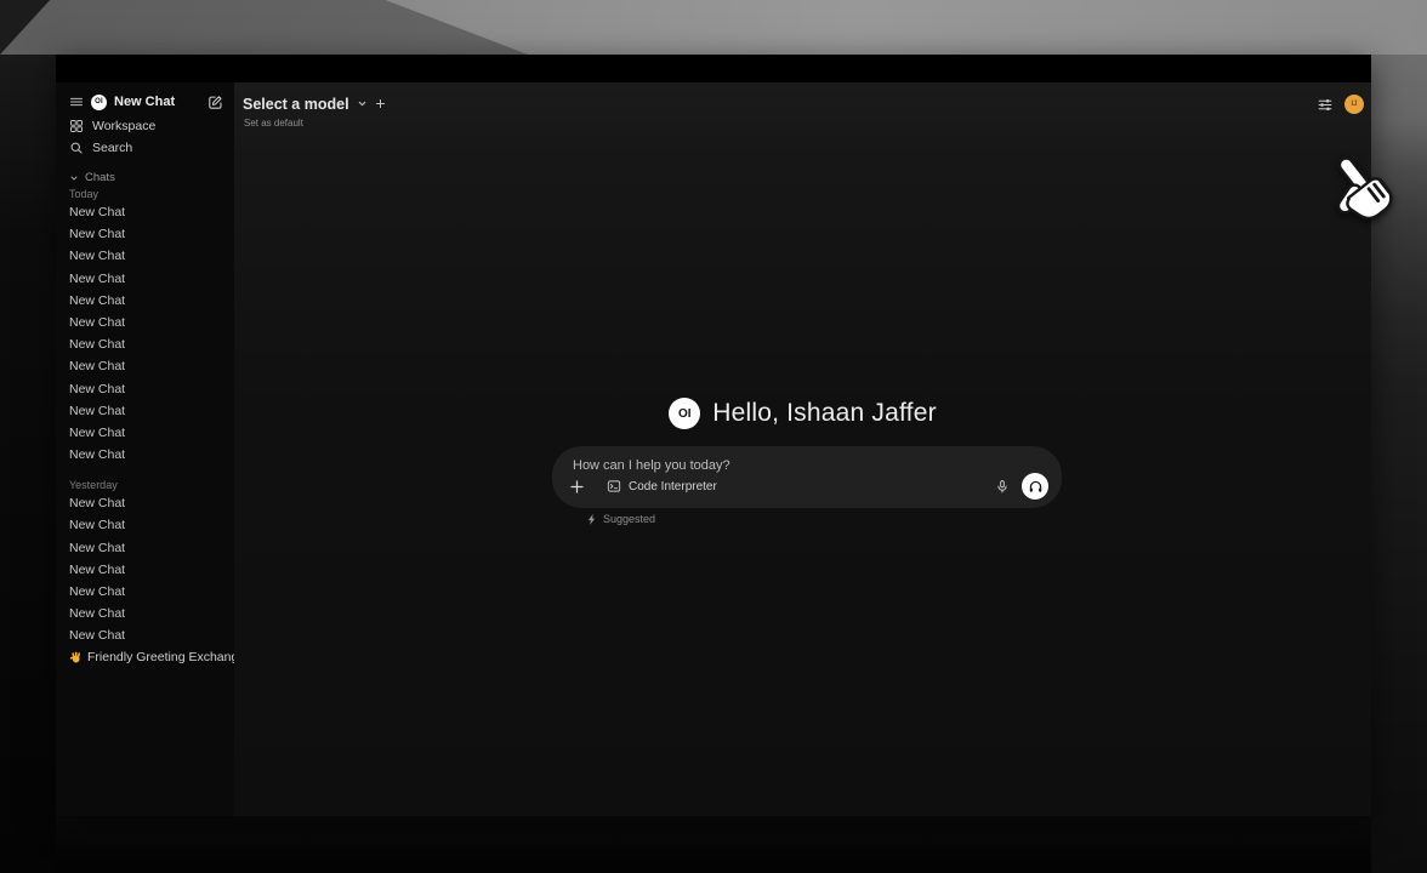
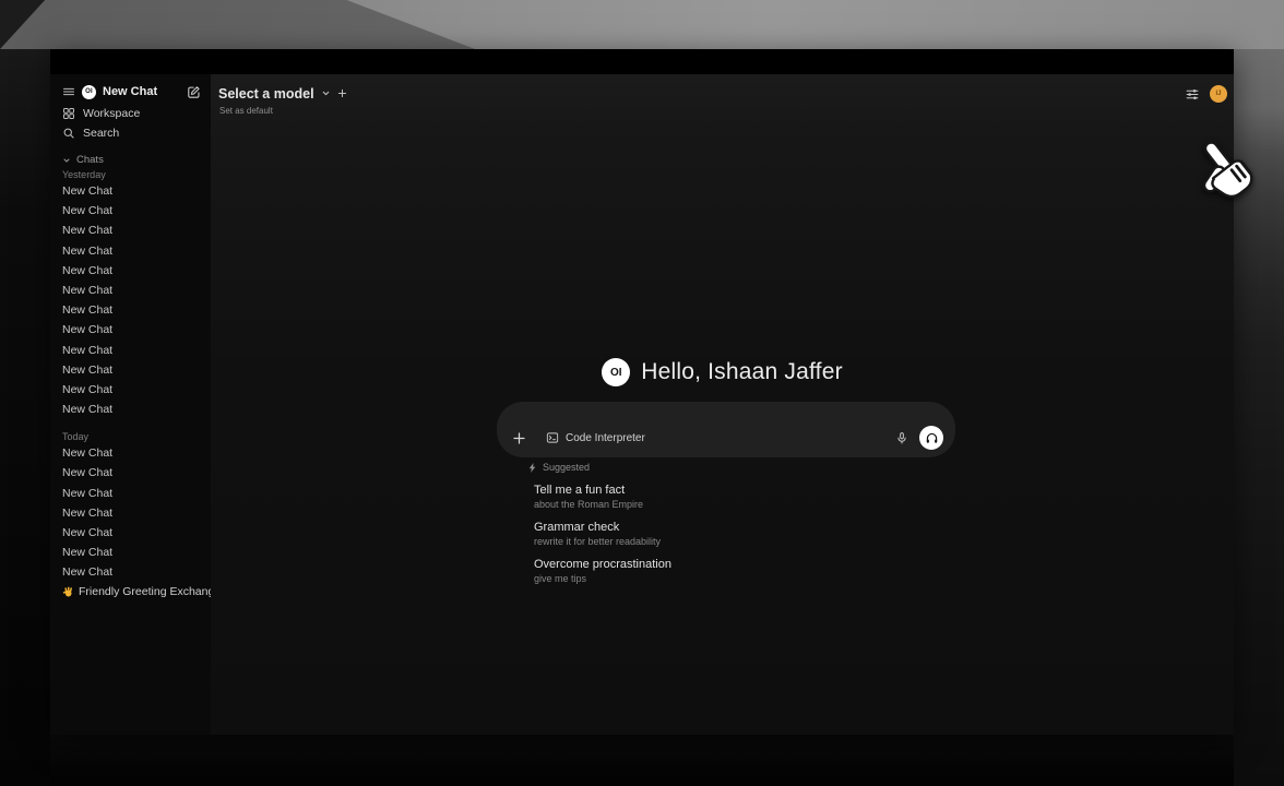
  New Chat
  Workspace
  Search
  Chats
- Today
+ Yesterday
  New Chat
  New Chat
  New Chat
  New Chat
  New Chat
  New Chat
  New Chat
  New Chat
  New Chat
  New Chat
  New Chat
  New Chat
- Yesterday
+ Today
  New Chat
  New Chat
  New Chat
  New Chat
  New Chat
  New Chat
  New Chat
  Friendly Greeting Exchan
  Select a model
  Set as default
  OI
  Hello, Ishaan Jaffer
- How can I help you today?
  Code Interpreter
  Suggested
+ Tell me a fun fact
+ about the Roman Empire
+ Grammar check
+ rewrite it for better readability
+ Overcome procrastination
+ give me tips
